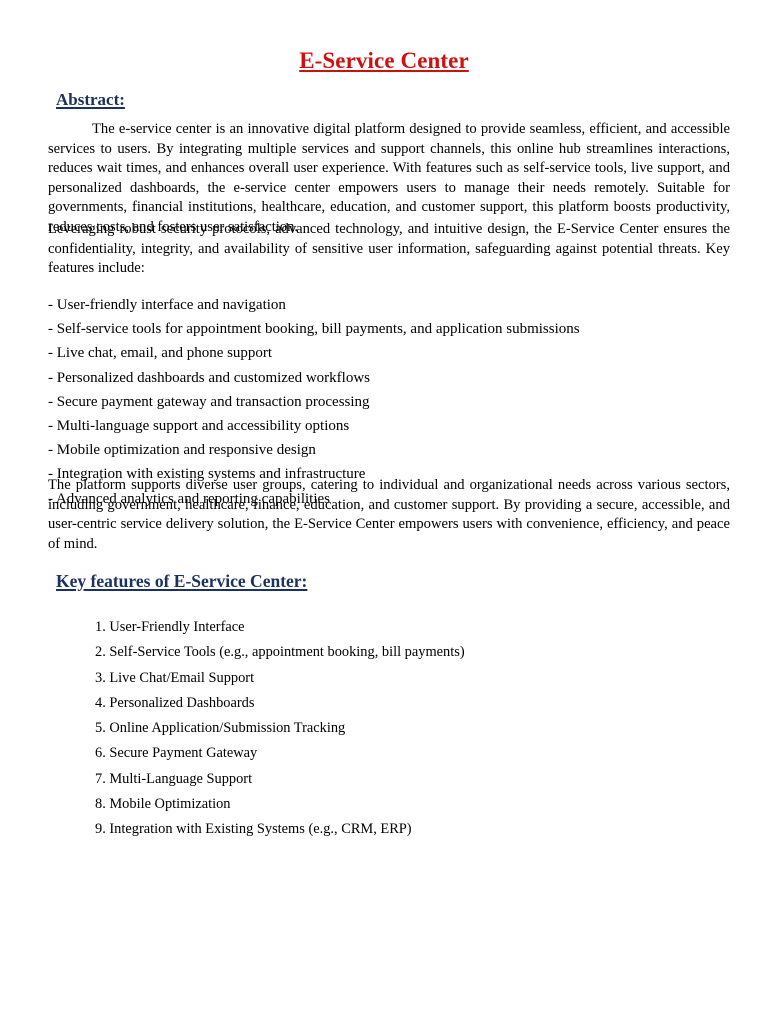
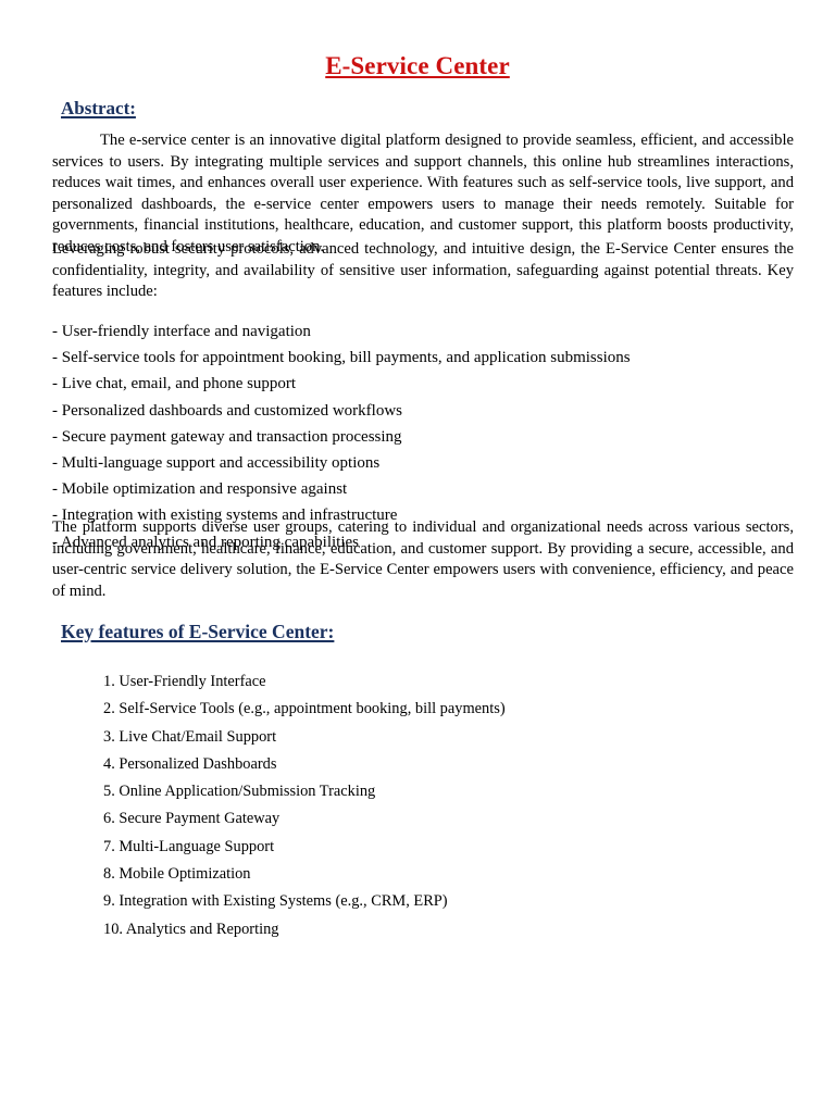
  E-Service Center
  Abstract:
  The e-service center is an innovative digital platform designed to provide seamless, efficient, and accessible services to users. By integrating multiple services and support channels, this online hub streamlines interactions, reduces wait times, and enhances overall user experience. With features such as self-service tools, live support, and personalized dashboards, the e-service center empowers users to manage their needs remotely. Suitable for governments, financial institutions, healthcare, education, and customer support, this platform boosts productivity, reduces costs, and fosters user satisfaction.
  Leveraging robust security protocols, advanced technology, and intuitive design, the E-Service Center ensures the confidentiality, integrity, and availability of sensitive user information, safeguarding against potential threats. Key features include:
  - User-friendly interface and navigation
  - Self-service tools for appointment booking, bill payments, and application submissions
  - Live chat, email, and phone support
  - Personalized dashboards and customized workflows
  - Secure payment gateway and transaction processing
  - Multi-language support and accessibility options
- - Mobile optimization and responsive design
+ - Mobile optimization and responsive against
  - Integration with existing systems and infrastructure
  - Advanced analytics and reporting capabilities
  The platform supports diverse user groups, catering to individual and organizational needs across various sectors, including government, healthcare, finance, education, and customer support. By providing a secure, accessible, and user-centric service delivery solution, the E-Service Center empowers users with convenience, efficiency, and peace of mind.
  Key features of E-Service Center:
  1. User-Friendly Interface
  2. Self-Service Tools (e.g., appointment booking, bill payments)
  3. Live Chat/Email Support
  4. Personalized Dashboards
  5. Online Application/Submission Tracking
  6. Secure Payment Gateway
  7. Multi-Language Support
  8. Mobile Optimization
  9. Integration with Existing Systems (e.g., CRM, ERP)
+ 10. Analytics and Reporting
